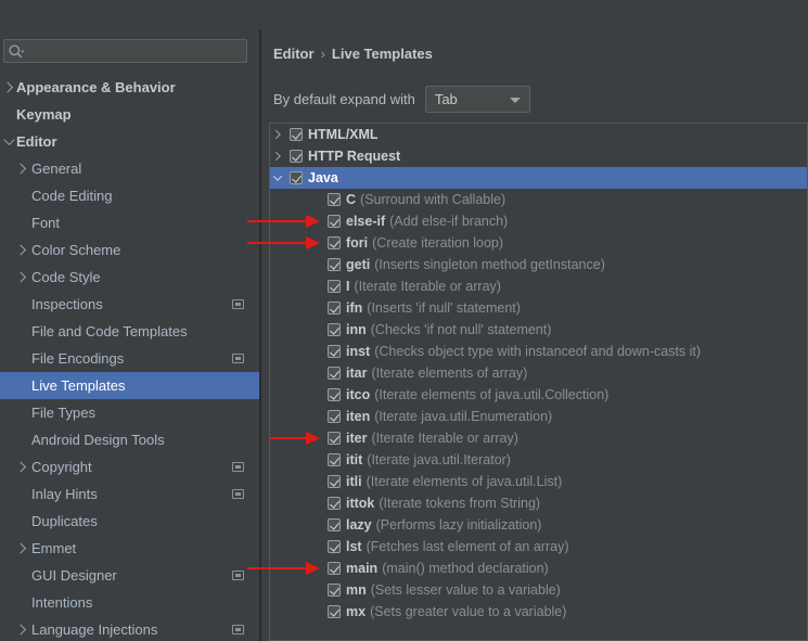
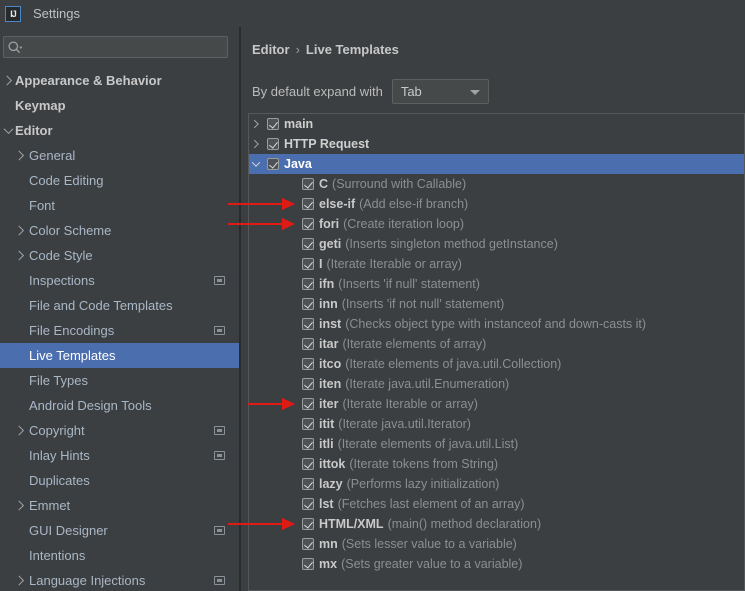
+ IJ
+ Settings
  Appearance & Behavior
  Keymap
  Editor
  General
  Code Editing
  Font
  Color Scheme
  Code Style
  Inspections
  File and Code Templates
  File Encodings
  Live Templates
  File Types
  Android Design Tools
  Copyright
  Inlay Hints
  Duplicates
  Emmet
  GUI Designer
  Intentions
  Language Injections
  Editor › Live Templates
  By default expand with
  Tab
- HTML/XML
+ main
  HTTP Request
  Java
  C (Surround with Callable)
  else-if (Add else-if branch)
  fori (Create iteration loop)
  geti (Inserts singleton method getInstance)
  I (Iterate Iterable or array)
  ifn (Inserts 'if null' statement)
- inn (Checks 'if not null' statement)
+ inn (Inserts 'if not null' statement)
  inst (Checks object type with instanceof and down-casts it)
  itar (Iterate elements of array)
  itco (Iterate elements of java.util.Collection)
  iten (Iterate java.util.Enumeration)
  iter (Iterate Iterable or array)
  itit (Iterate java.util.Iterator)
  itli (Iterate elements of java.util.List)
  ittok (Iterate tokens from String)
  lazy (Performs lazy initialization)
  lst (Fetches last element of an array)
- main (main() method declaration)
+ HTML/XML (main() method declaration)
  mn (Sets lesser value to a variable)
  mx (Sets greater value to a variable)
